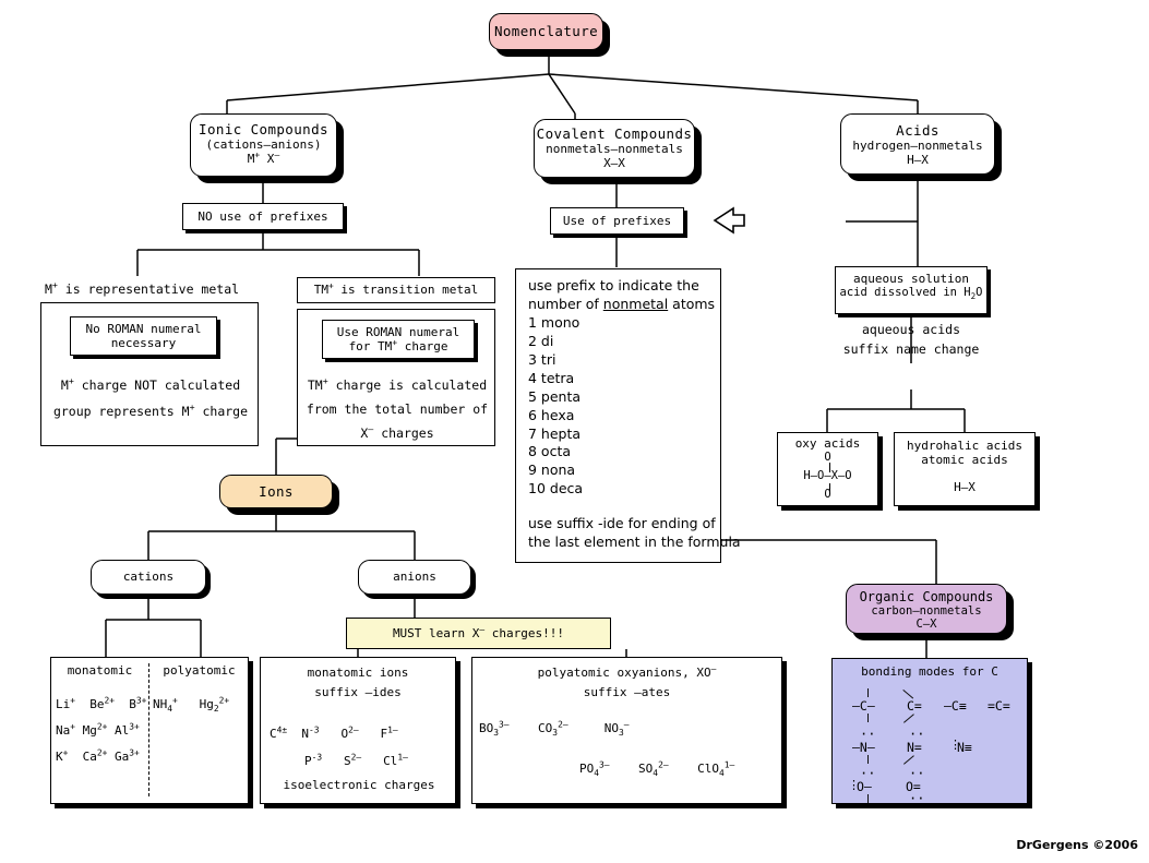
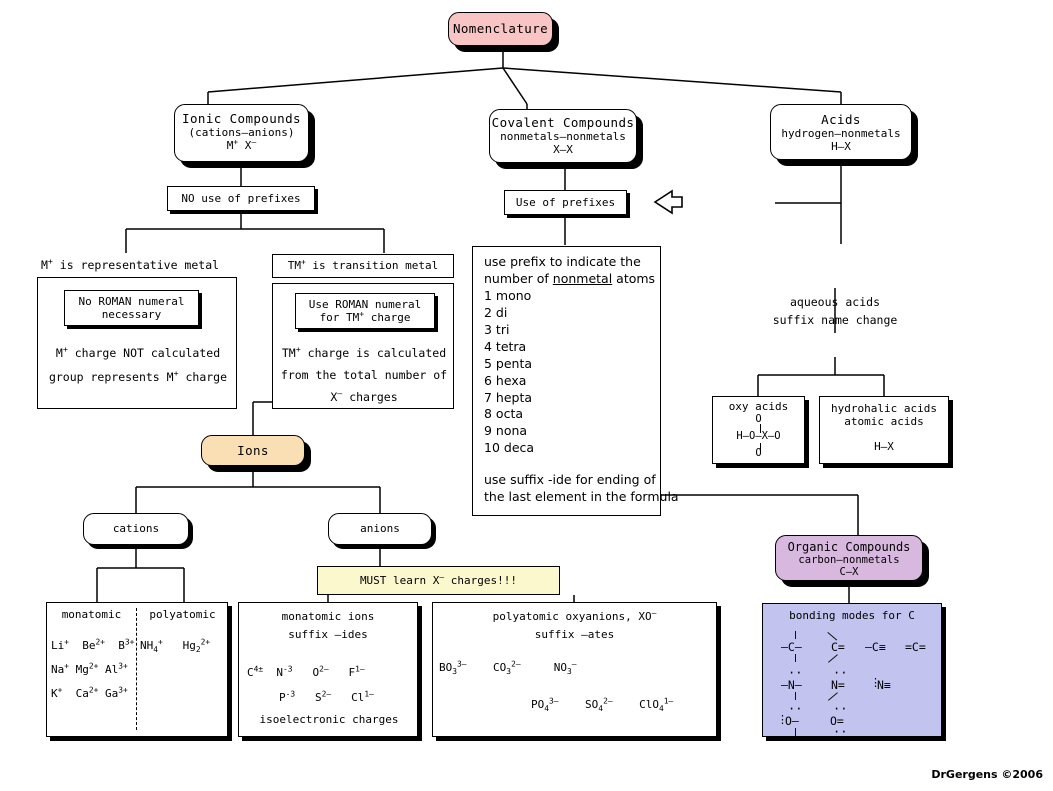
  Nomenclature
  Ionic Compounds
  (cations–anions)
  M+ X–
  NO use of prefixes
  M+ is representative metal
  No ROMAN numeral
  necessary
  M+ charge NOT calculated
  group represents M+ charge
  TM+ is transition metal
  Use ROMAN numeral
  for TM+ charge
  TM+ charge is calculated
  from the total number of
  X– charges
  Covalent Compounds
  nonmetals–nonmetals
  X—X
  Use of prefixes
  use prefix to indicate the
  number of nonmetal atoms
  1 mono
  2 di
  3 tri
  4 tetra
  5 penta
  6 hexa
  7 hepta
  8 octa
  9 nona
  10 deca
  use suffix -ide for ending of
  the last element in the formula
  Acids
  hydrogen–nonmetals
  H—X
- aqueous solution
- acid dissolved in H2O
  aqueous acids
  suffix name change
  oxy acids
  O
  H—O—X—O
  O
  hydrohalic acids
  atomic acids
  H—X
  Ions
  cations
  anions
  monatomic
  polyatomic
  Li+ Be2+ B3+
  Na+ Mg2+ Al3+
  K+ Ca2+ Ga3+
  NH4+ Hg22+
  MUST learn X– charges!!!
  monatomic ions
  suffix –ides
  C4± N-3 O2– F1–
  P-3 S2– Cl1–
  isoelectronic charges
  polyatomic oxyanions, XO–
  suffix –ates
  BO33– CO32– NO3–
  PO43– SO42– ClO41–
  Organic Compounds
  carbon–nonmetals
  C—X
  bonding modes for C
  –C–
  C=
  –C≡
  =C=
  ··
  –N–
  ··
  N=
  ⋮
  N≡
  ··
  ⋮
  O–
  ··
  O=
  ··
  DrGergens ©2006
